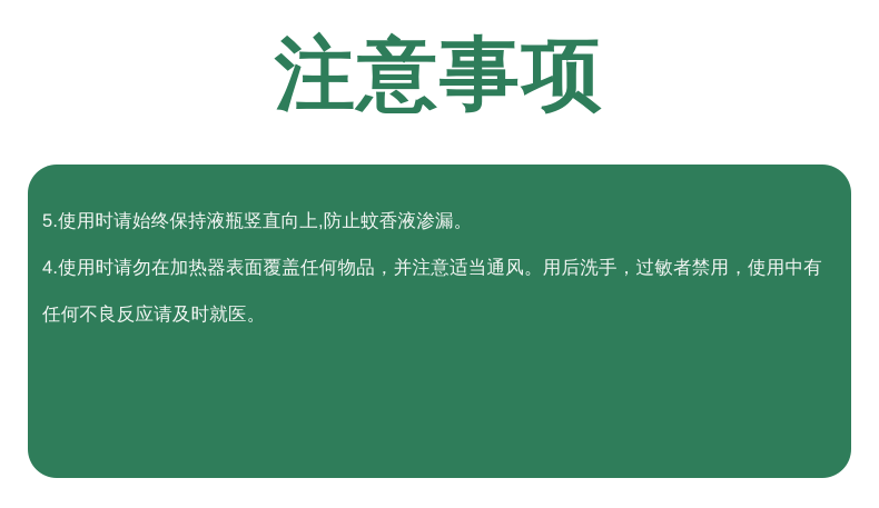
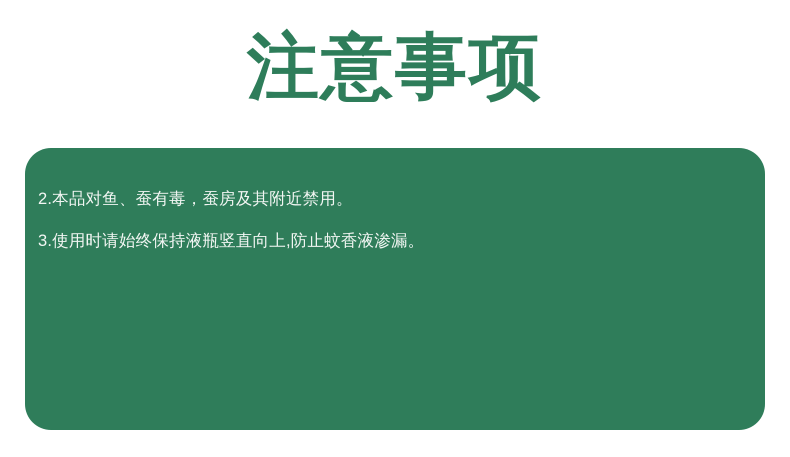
  注意事项
+ 2.本品对鱼、蚕有毒，蚕房及其附近禁用。
- 5.使用时请始终保持液瓶竖直向上,防止蚊香液渗漏。
+ 3.使用时请始终保持液瓶竖直向上,防止蚊香液渗漏。
- 4.使用时请勿在加热器表面覆盖任何物品，并注意适当通风。用后洗手，过敏者禁用，使用中有任何不良反应请及时就医。
